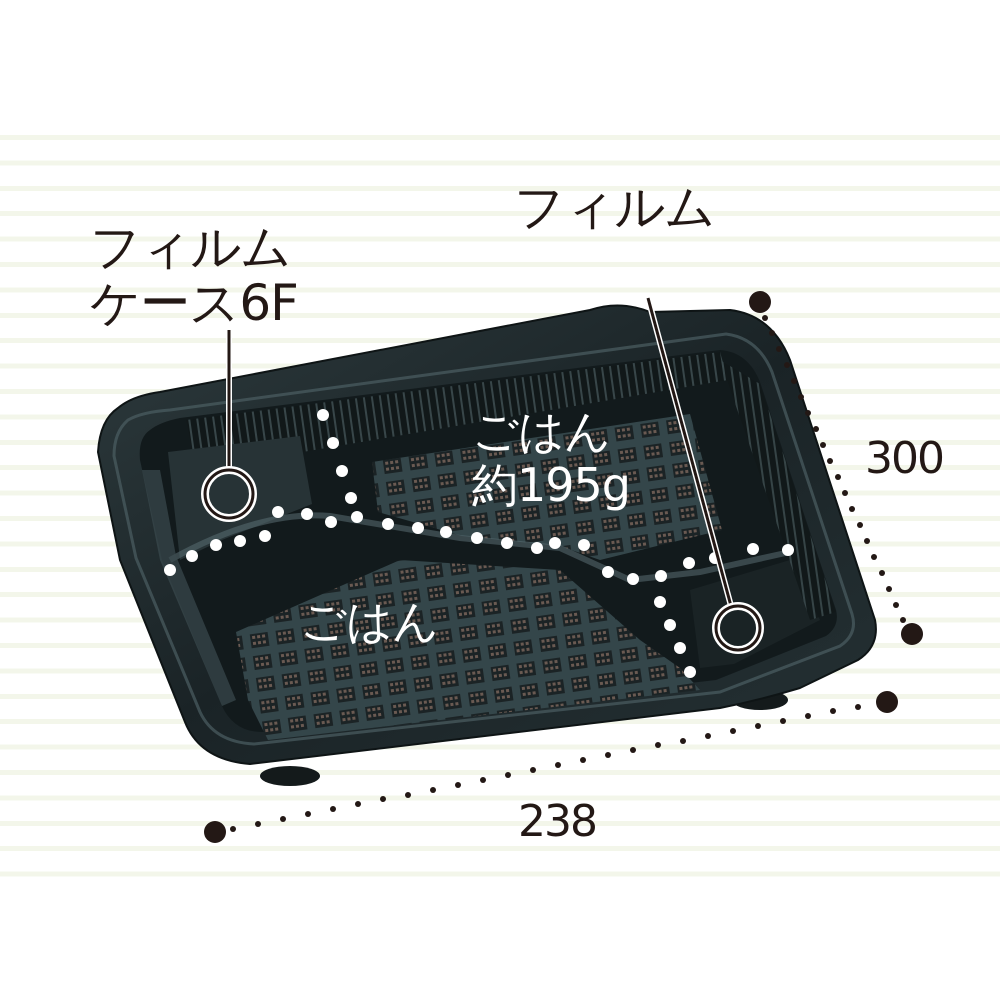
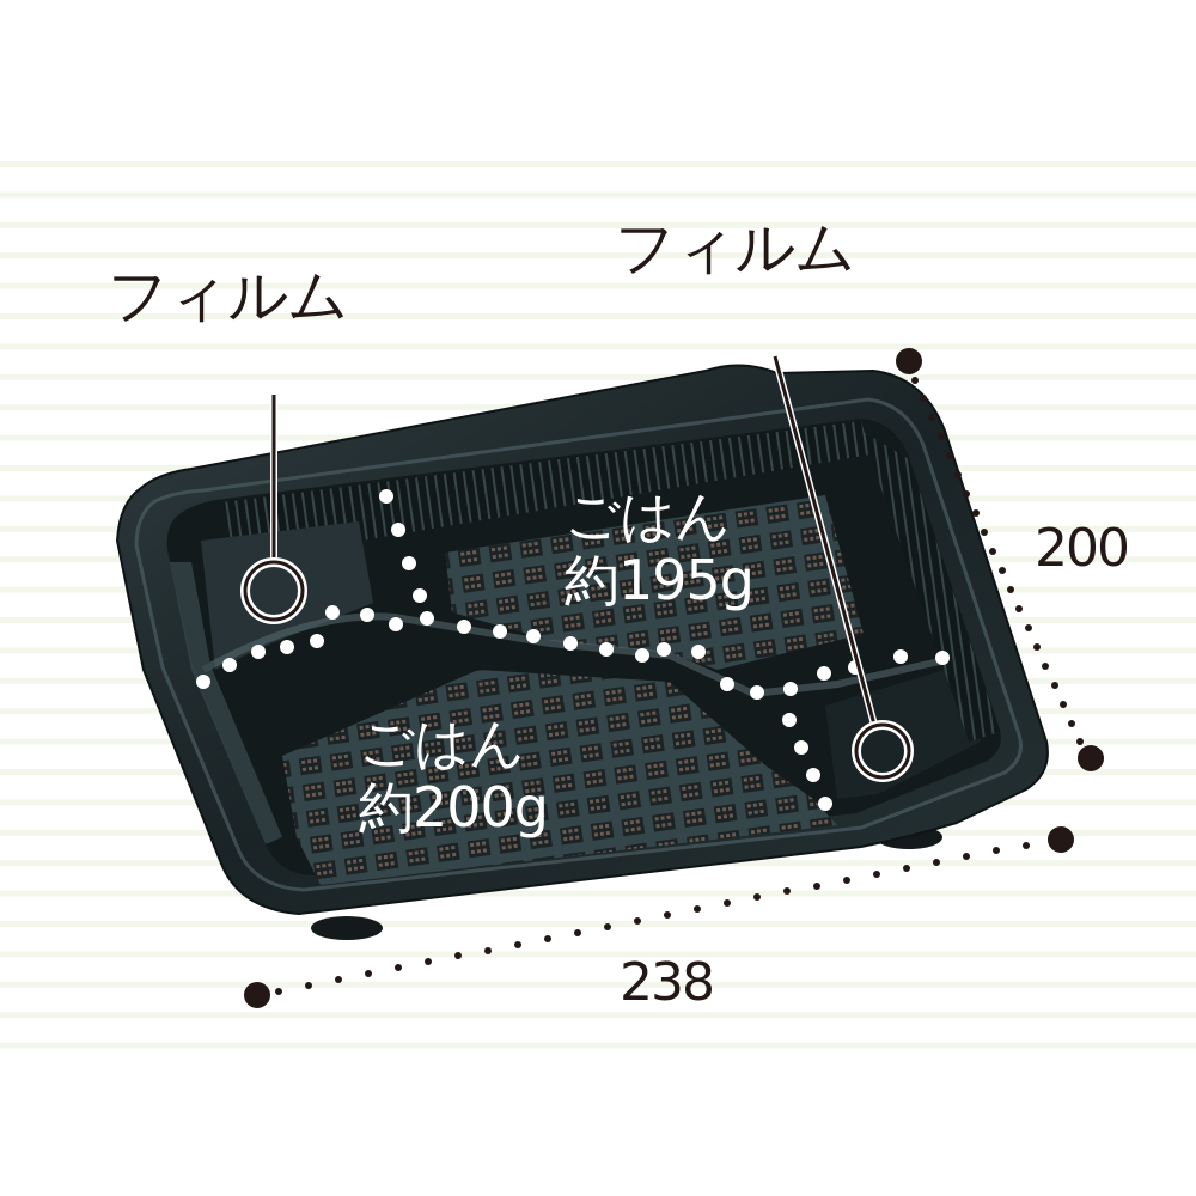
  フィルム
- ケース6F
  フィルム
  ごはん
  約195g
  ごはん
+ 約200g
- 300
+ 200
  238
